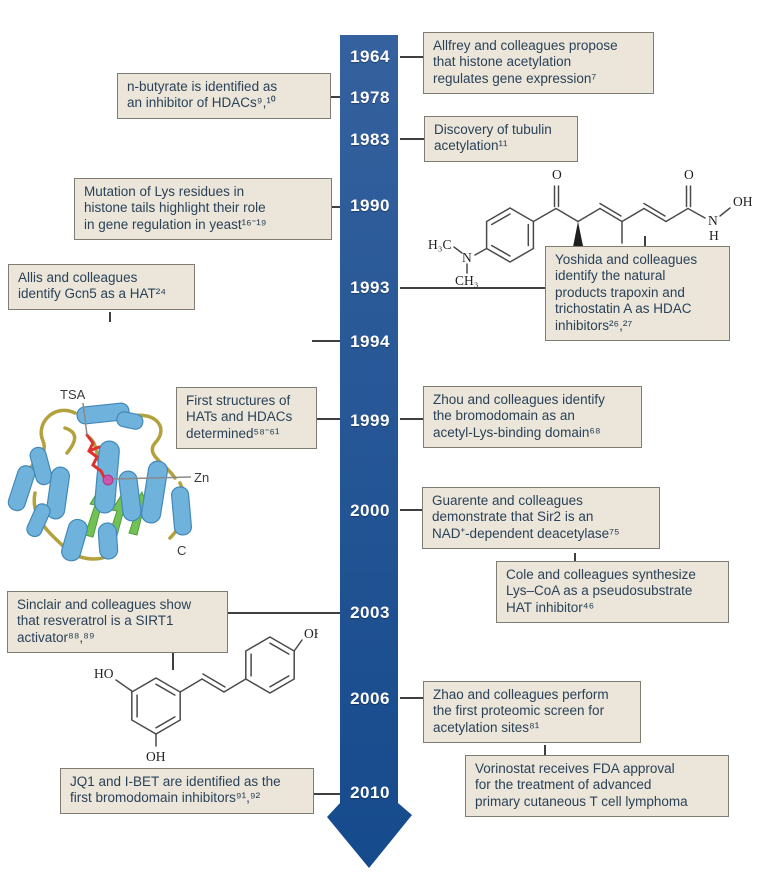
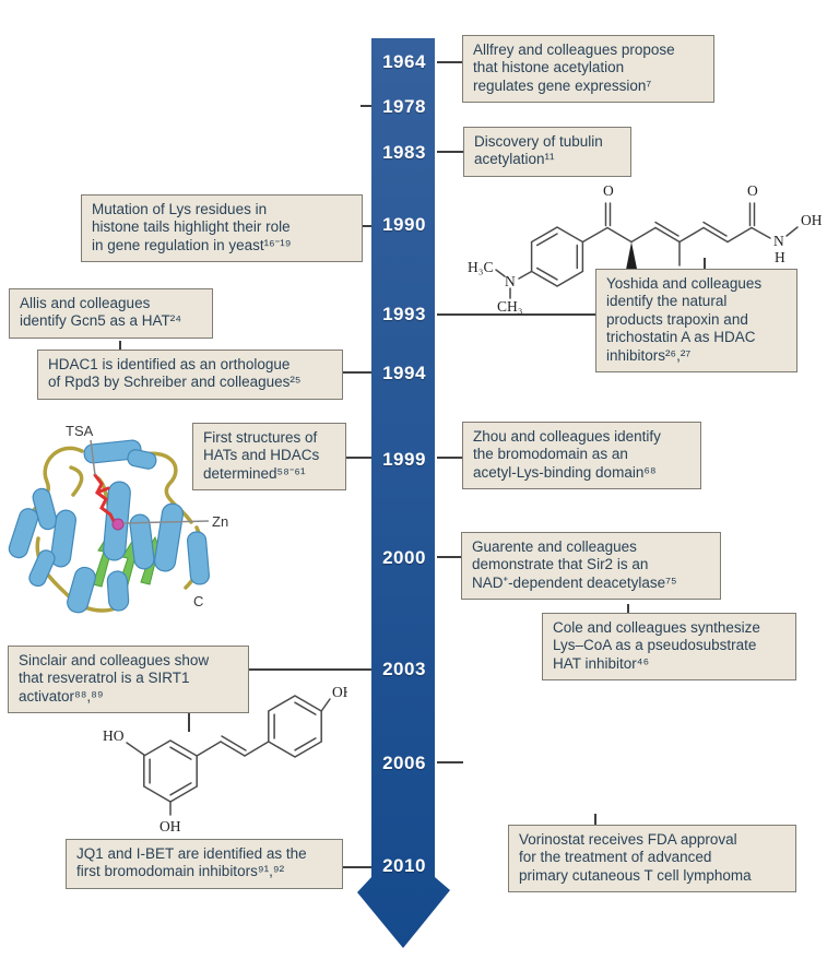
  1964
  1978
  1983
  1990
  1993
  1994
  1999
  2000
  2003
  2006
  2010
  Allfrey and colleagues propose
  that histone acetylation
  regulates gene expression⁷
- n-butyrate is identified as
- an inhibitor of HDACs⁹,¹⁰
  Discovery of tubulin
  acetylation¹¹
  Mutation of Lys residues in
  histone tails highlight their role
  in gene regulation in yeast¹⁶⁻¹⁹
  Yoshida and colleagues
  identify the natural
  products trapoxin and
  trichostatin A as HDAC
  inhibitors²⁶,²⁷
  Allis and colleagues
  identify Gcn5 as a HAT²⁴
+ HDAC1 is identified as an orthologue
+ of Rpd3 by Schreiber and colleagues²⁵
  First structures of
  HATs and HDACs
  determined⁵⁸⁻⁶¹
  Zhou and colleagues identify
  the bromodomain as an
  acetyl-Lys-binding domain⁶⁸
  Guarente and colleagues
  demonstrate that Sir2 is an
  NAD⁺-dependent deacetylase⁷⁵
  Cole and colleagues synthesize
  Lys–CoA as a pseudosubstrate
  HAT inhibitor⁴⁶
  Sinclair and colleagues show
  that resveratrol is a SIRT1
  activator⁸⁸,⁸⁹
- Zhao and colleagues perform
- the first proteomic screen for
- acetylation sites⁸¹
  Vorinostat receives FDA approval
  for the treatment of advanced
  primary cutaneous T cell lymphoma
  JQ1 and I-BET are identified as the
  first bromodomain inhibitors⁹¹,⁹²
  H₃C
  N
  CH₃
  O
  O
  N
  H
  OH
  TSA
  Zn
  C
  HO
  OH
